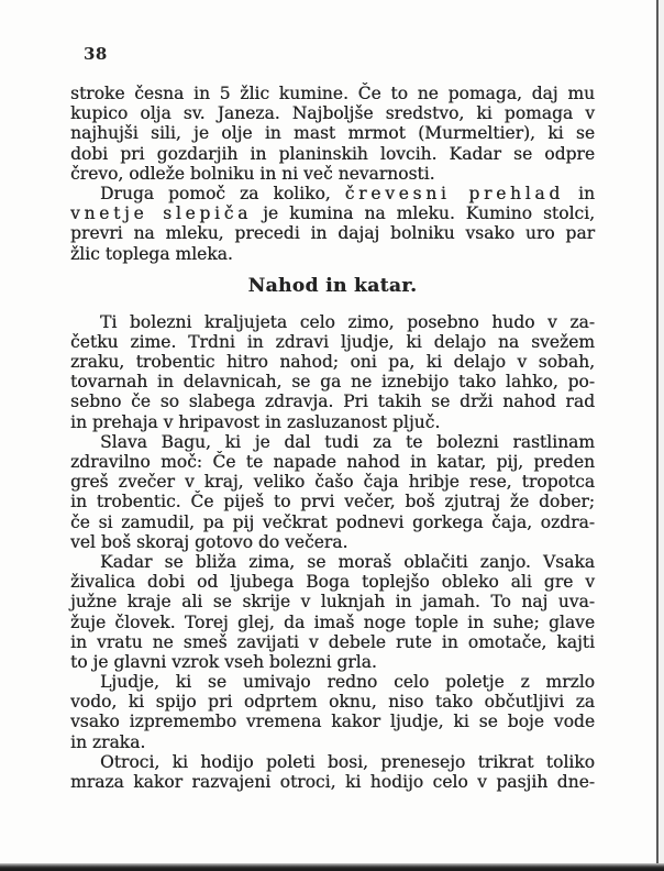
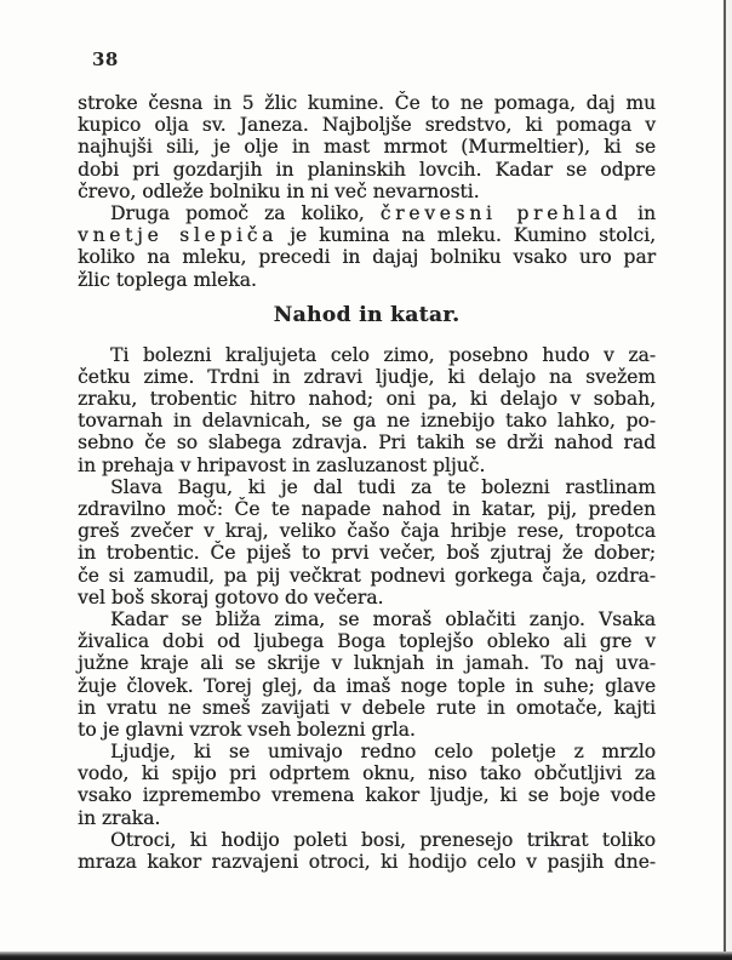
  38
  stroke česna in 5 žlic kumine. Če to ne pomaga, daj mu
  kupico olja sv. Janeza. Najboljše sredstvo, ki pomaga v
  najhujši sili, je olje in mast mrmot (Murmeltier), ki se
  dobi pri gozdarjih in planinskih lovcih. Kadar se odpre
  črevo, odleže bolniku in ni več nevarnosti.
  Druga pomoč za koliko, črevesni prehlad in
  vnetje slepiča je kumina na mleku. Kumino stolci,
- prevri na mleku, precedi in dajaj bolniku vsako uro par
+ koliko na mleku, precedi in dajaj bolniku vsako uro par
  žlic toplega mleka.
  Nahod in katar.
  Ti bolezni kraljujeta celo zimo, posebno hudo v za-
  četku zime. Trdni in zdravi ljudje, ki delajo na svežem
  zraku, trobentic hitro nahod; oni pa, ki delajo v sobah,
  tovarnah in delavnicah, se ga ne iznebijo tako lahko, po-
  sebno če so slabega zdravja. Pri takih se drži nahod rad
  in prehaja v hripavost in zasluzanost pljuč.
  Slava Bagu, ki je dal tudi za te bolezni rastlinam
  zdravilno moč: Če te napade nahod in katar, pij, preden
  greš zvečer v kraj, veliko čašo čaja hribje rese, tropotca
  in trobentic. Če piješ to prvi večer, boš zjutraj že dober;
  če si zamudil, pa pij večkrat podnevi gorkega čaja, ozdra-
  vel boš skoraj gotovo do večera.
  Kadar se bliža zima, se moraš oblačiti zanjo. Vsaka
  živalica dobi od ljubega Boga toplejšo obleko ali gre v
  južne kraje ali se skrije v luknjah in jamah. To naj uva-
  žuje človek. Torej glej, da imaš noge tople in suhe; glave
  in vratu ne smeš zavijati v debele rute in omotače, kajti
  to je glavni vzrok vseh bolezni grla.
  Ljudje, ki se umivajo redno celo poletje z mrzlo
  vodo, ki spijo pri odprtem oknu, niso tako občutljivi za
  vsako izpremembo vremena kakor ljudje, ki se boje vode
  in zraka.
  Otroci, ki hodijo poleti bosi, prenesejo trikrat toliko
  mraza kakor razvajeni otroci, ki hodijo celo v pasjih dne-
